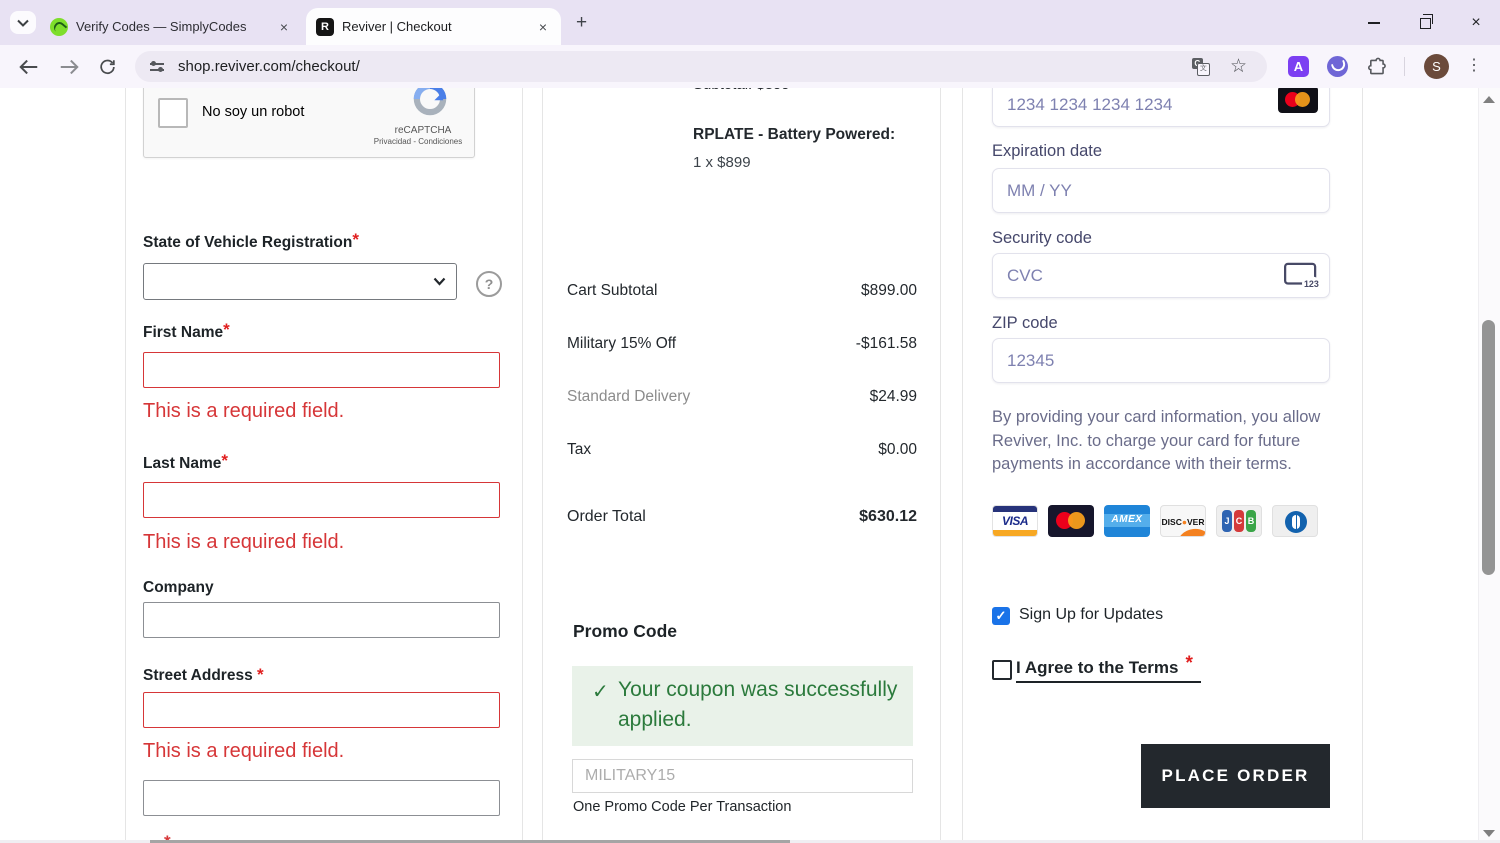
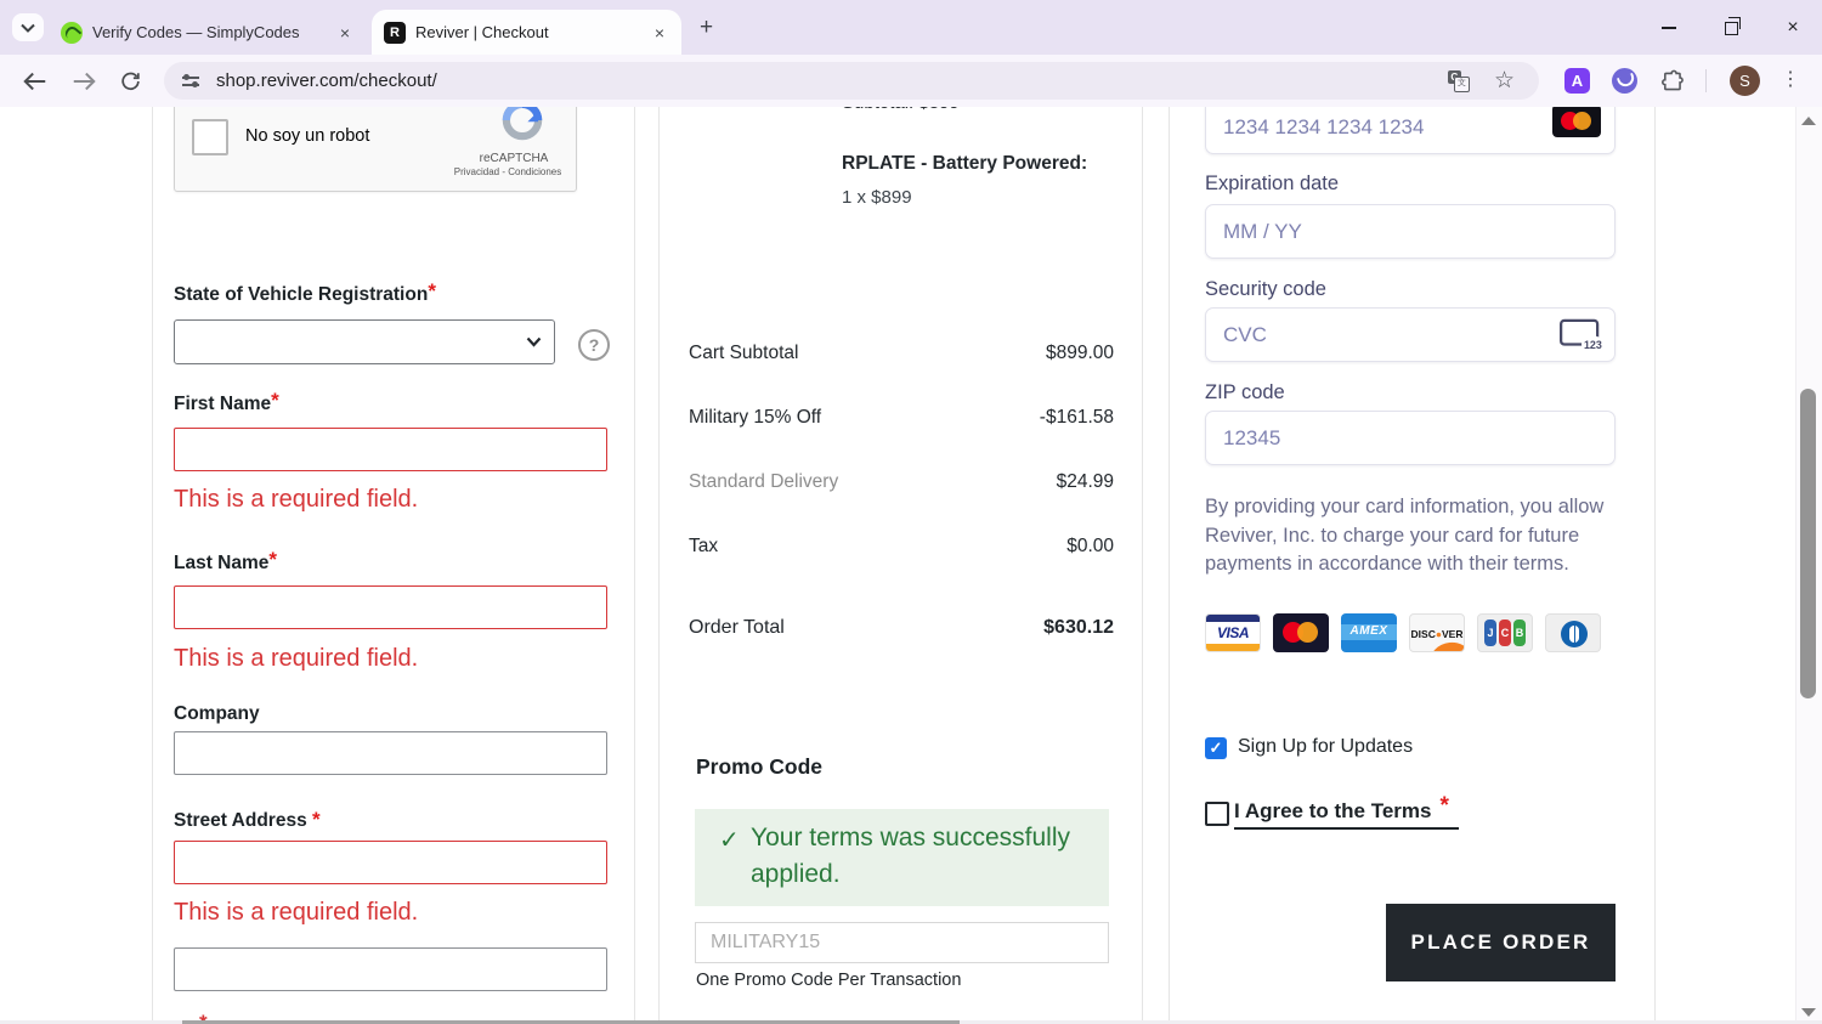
  Verify Codes — SimplyCodes
  ×
  R
  Reviver | Checkout
  ×
  +
  ×
  shop.reviver.com/checkout/
  ☆
  A
  S
  ⋮
  No soy un robot
  reCAPTCHA
  Privacidad - Condiciones
  State of Vehicle Registration*
  ?
  First Name*
  This is a required field.
  Last Name*
  This is a required field.
  Company
  Street Address *
  This is a required field.
  RPLATE - Battery Powered:
  1 x $899
  Cart Subtotal
  $899.00
  Military 15% Off
  -$161.58
  Standard Delivery
  $24.99
  Tax
  $0.00
  Order Total
  $630.12
  Promo Code
  ✓
- Your coupon was successfully applied.
+ Your terms was successfully applied.
  MILITARY15
  One Promo Code Per Transaction
  1234 1234 1234 1234
  Expiration date
  MM / YY
  Security code
  CVC
  123
  ZIP code
  12345
  By providing your card information, you allow Reviver, Inc. to charge your card for future payments in accordance with their terms.
  VISA
  AMEX
  DISC●VER
  J
  C
  B
  ✓
  Sign Up for Updates
  I Agree to the Terms *
  PLACE ORDER
